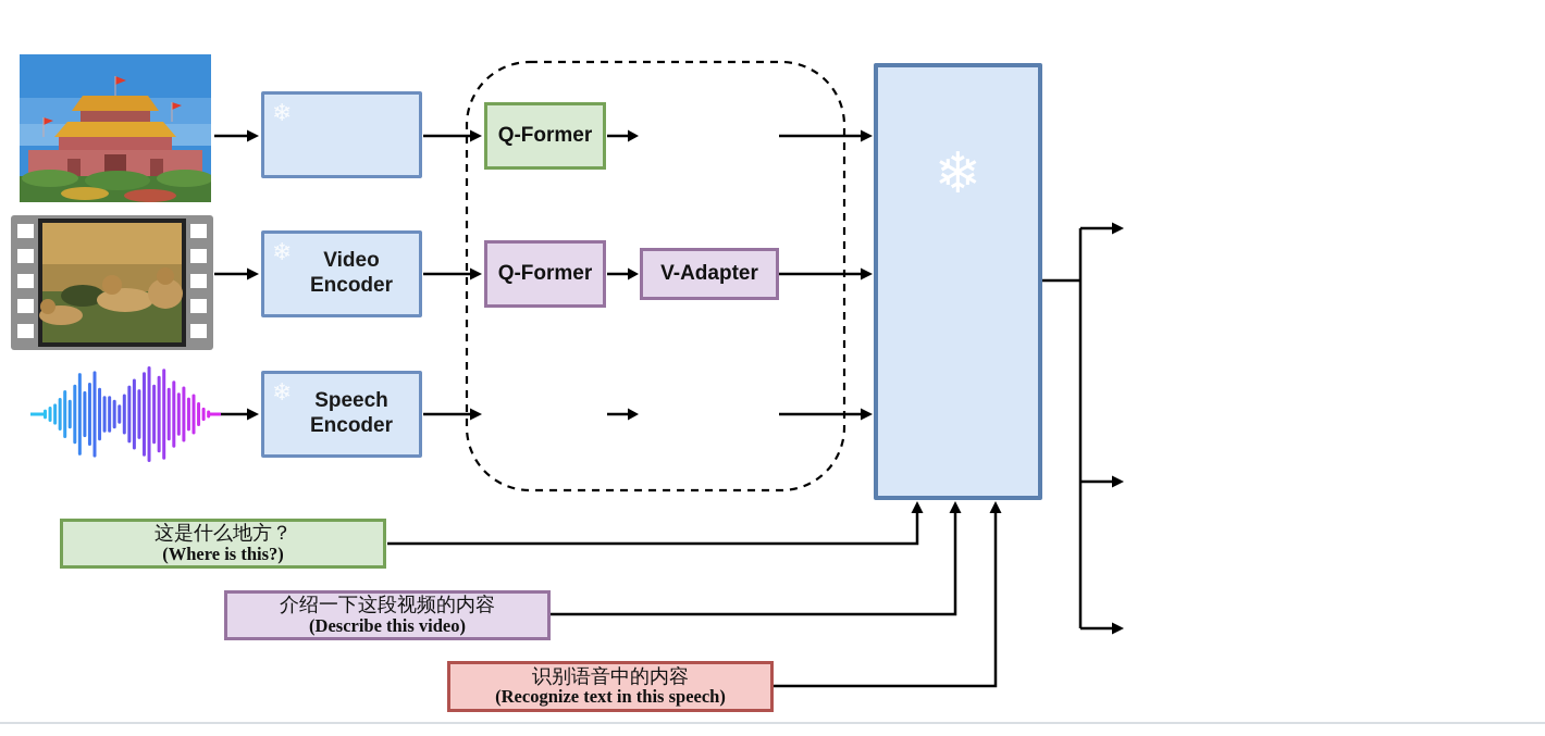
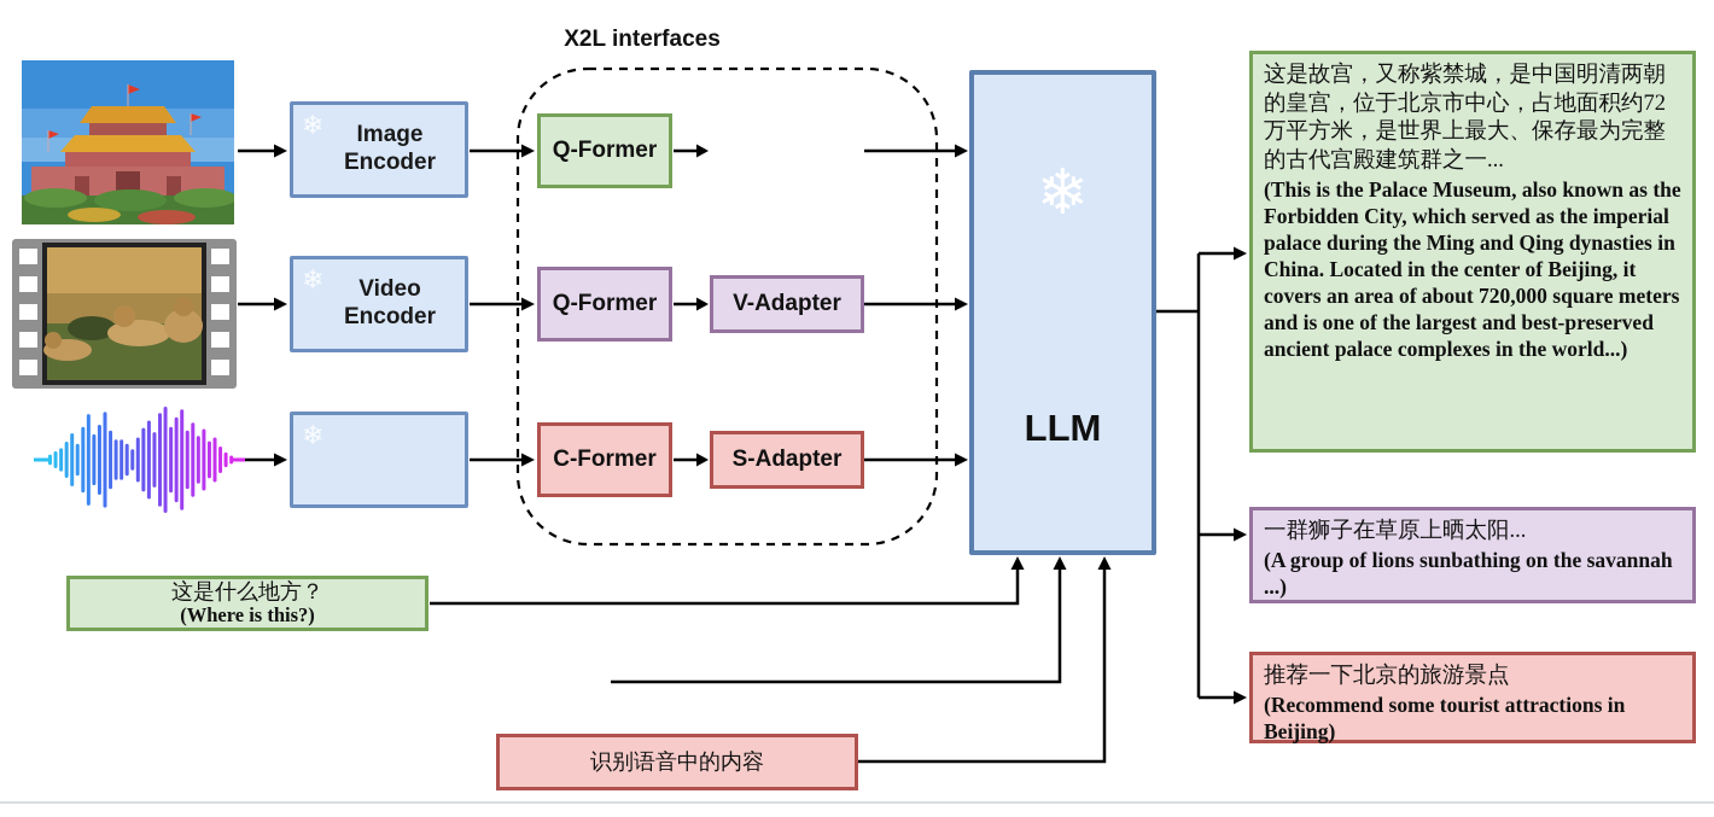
+ X2L interfaces
  ❄
+ Image Encoder
  ❄
  Video Encoder
  ❄
- Speech Encoder
  Q-Former
  Q-Former
  V-Adapter
+ C-Former
+ S-Adapter
  ❄
+ LLM
+ 这是故宫，又称紫禁城，是中国明清两朝的皇宫，位于北京市中心，占地面积约72万平方米，是世界上最大、保存最为完整的古代宫殿建筑群之一...
+ (This is the Palace Museum, also known as the Forbidden City, which served as the imperial palace during the Ming and Qing dynasties in China. Located in the center of Beijing, it covers an area of about 720,000 square meters and is one of the largest and best-preserved ancient palace complexes in the world...)
+ 一群狮子在草原上晒太阳...
+ (A group of lions sunbathing on the savannah ...)
+ 推荐一下北京的旅游景点
+ (Recommend some tourist attractions in Beijing)
  这是什么地方？
  (Where is this?)
- 介绍一下这段视频的内容
- (Describe this video)
  识别语音中的内容
- (Recognize text in this speech)
